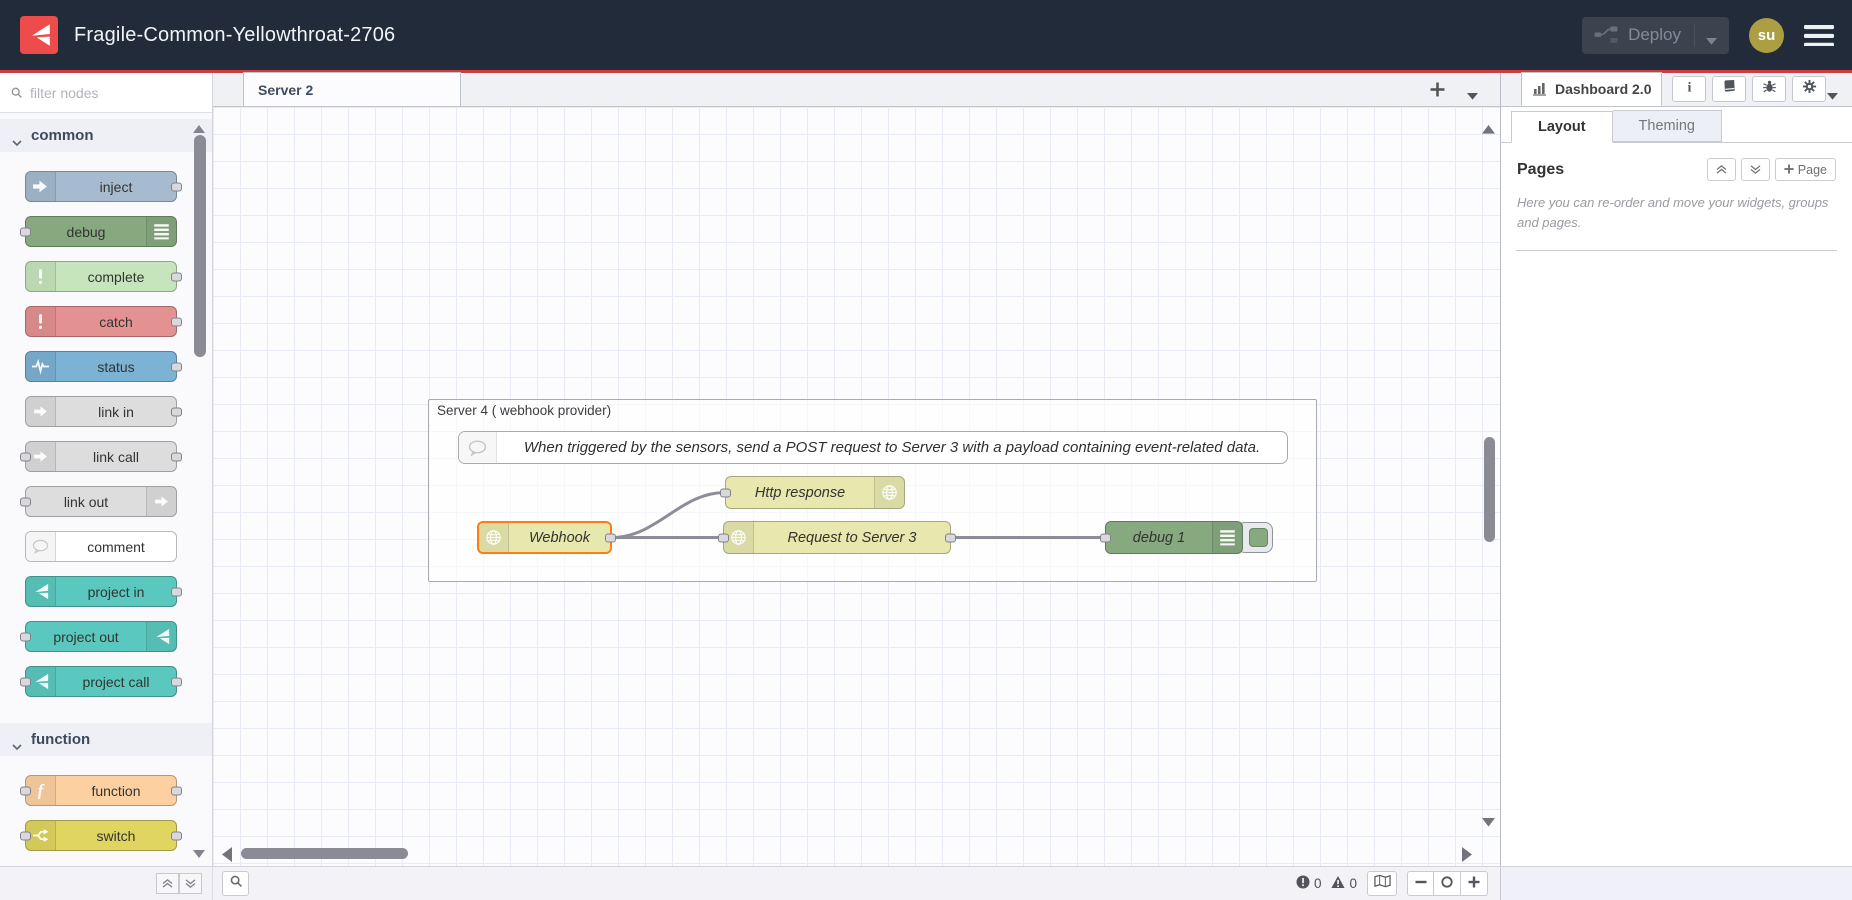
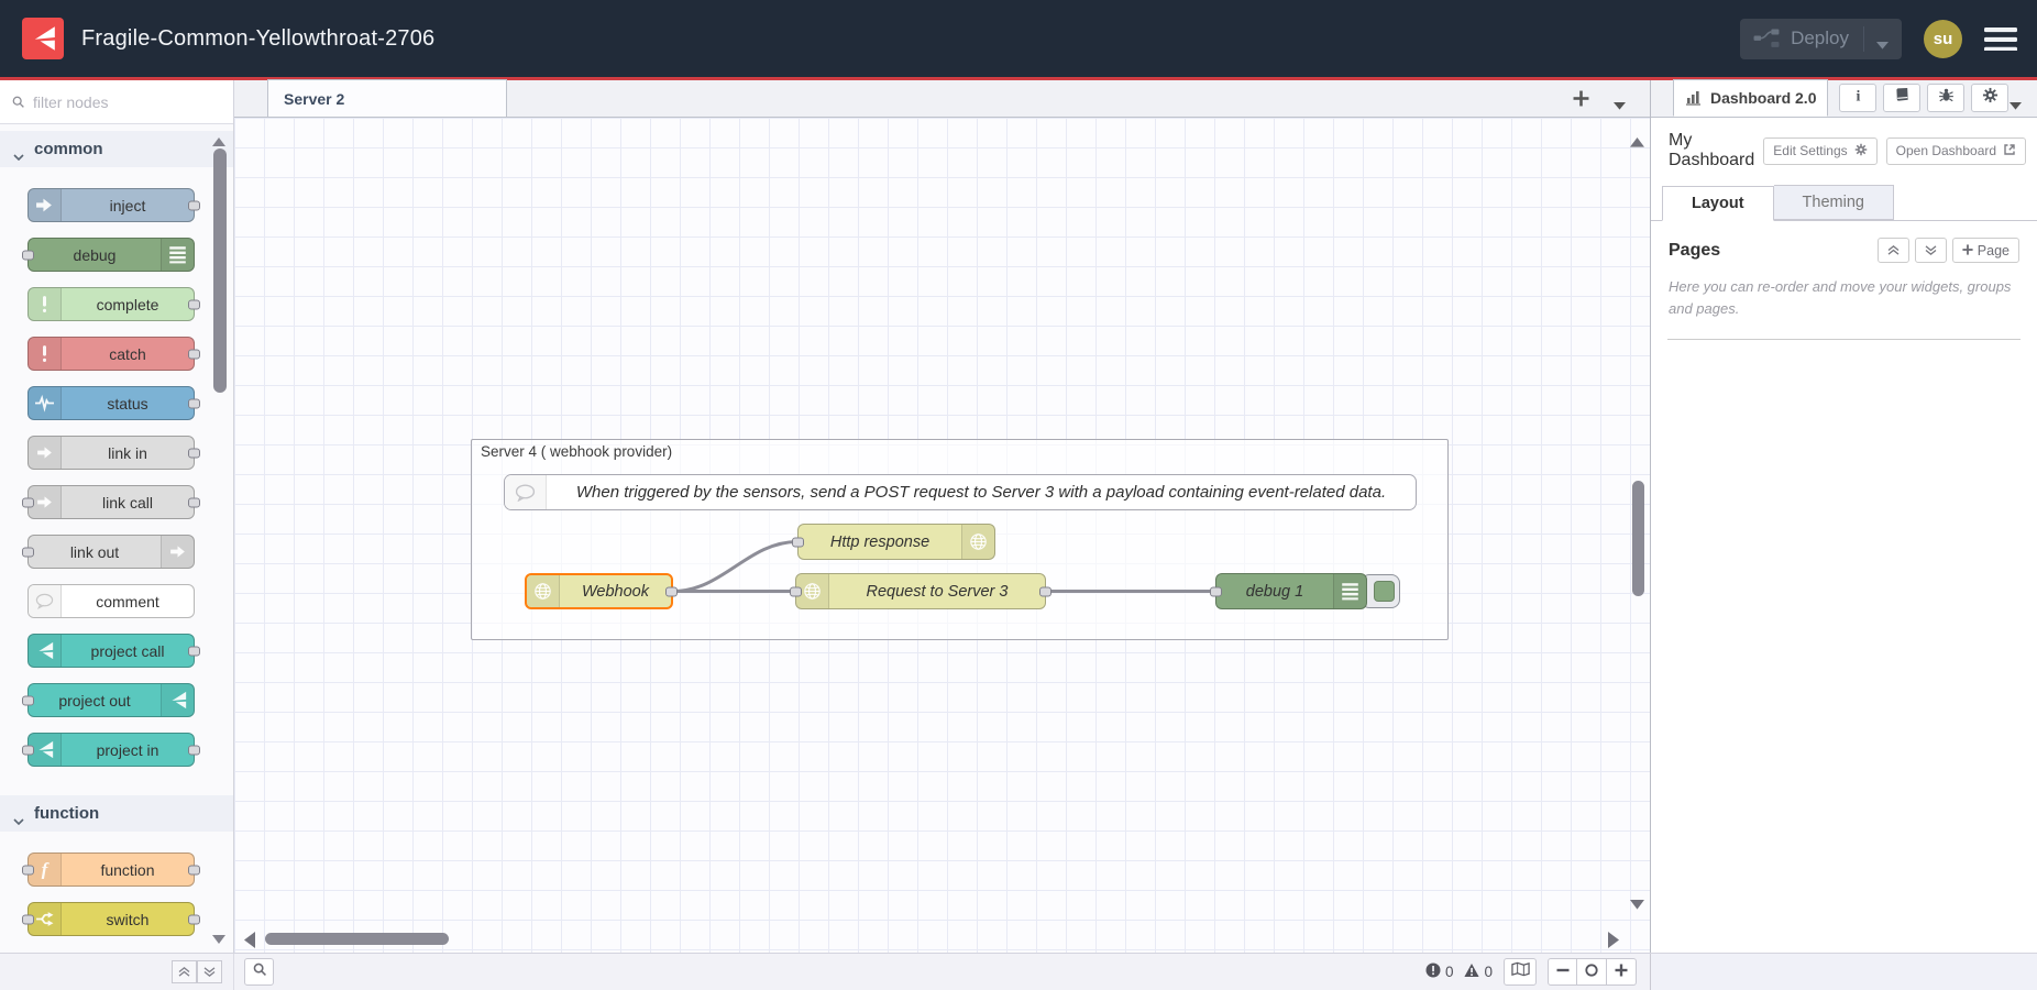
  Fragile-Common-Yellowthroat-2706
  Deploy
  su
  filter nodes
  common
  inject
  debug
  complete
  catch
  status
  link in
  link call
  link out
  comment
- project in
+ project call
  project out
- project call
+ project in
  function
  f
  function
  switch
  Server 2
  Server 4 ( webhook provider)
  When triggered by the sensors, send a POST request to Server 3 with a payload containing event-related data.
  Http response
  Webhook
  Request to Server 3
  debug 1
  Dashboard 2.0
  i
+ My Dashboard
+ Edit Settings
+ Open Dashboard
  Layout
  Theming
  Pages
  Page
  Here you can re-order and move your widgets, groups and pages.
  0
  0
